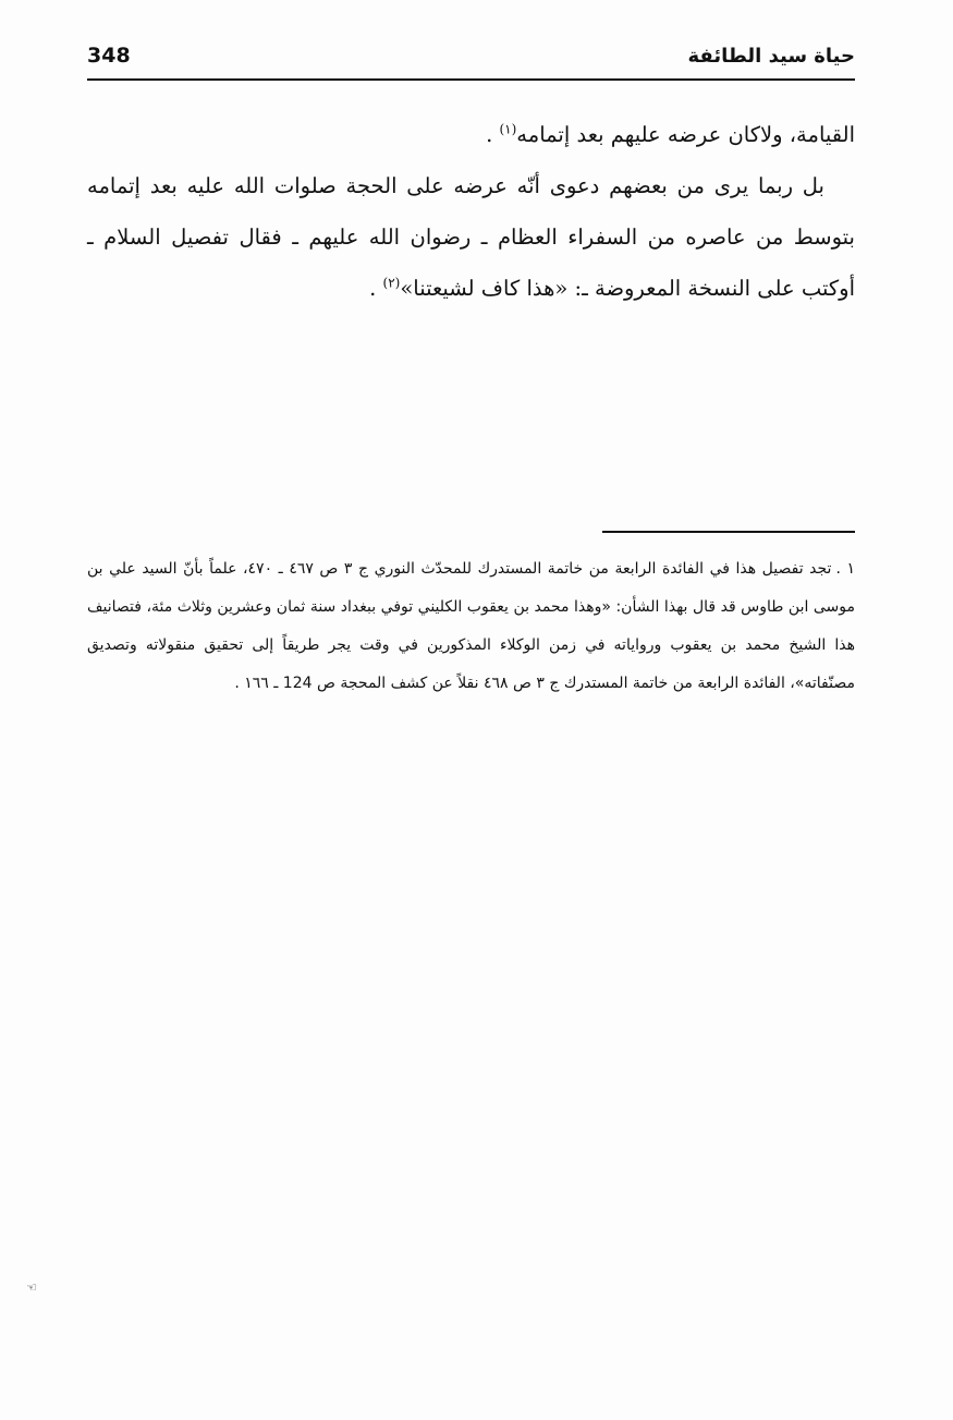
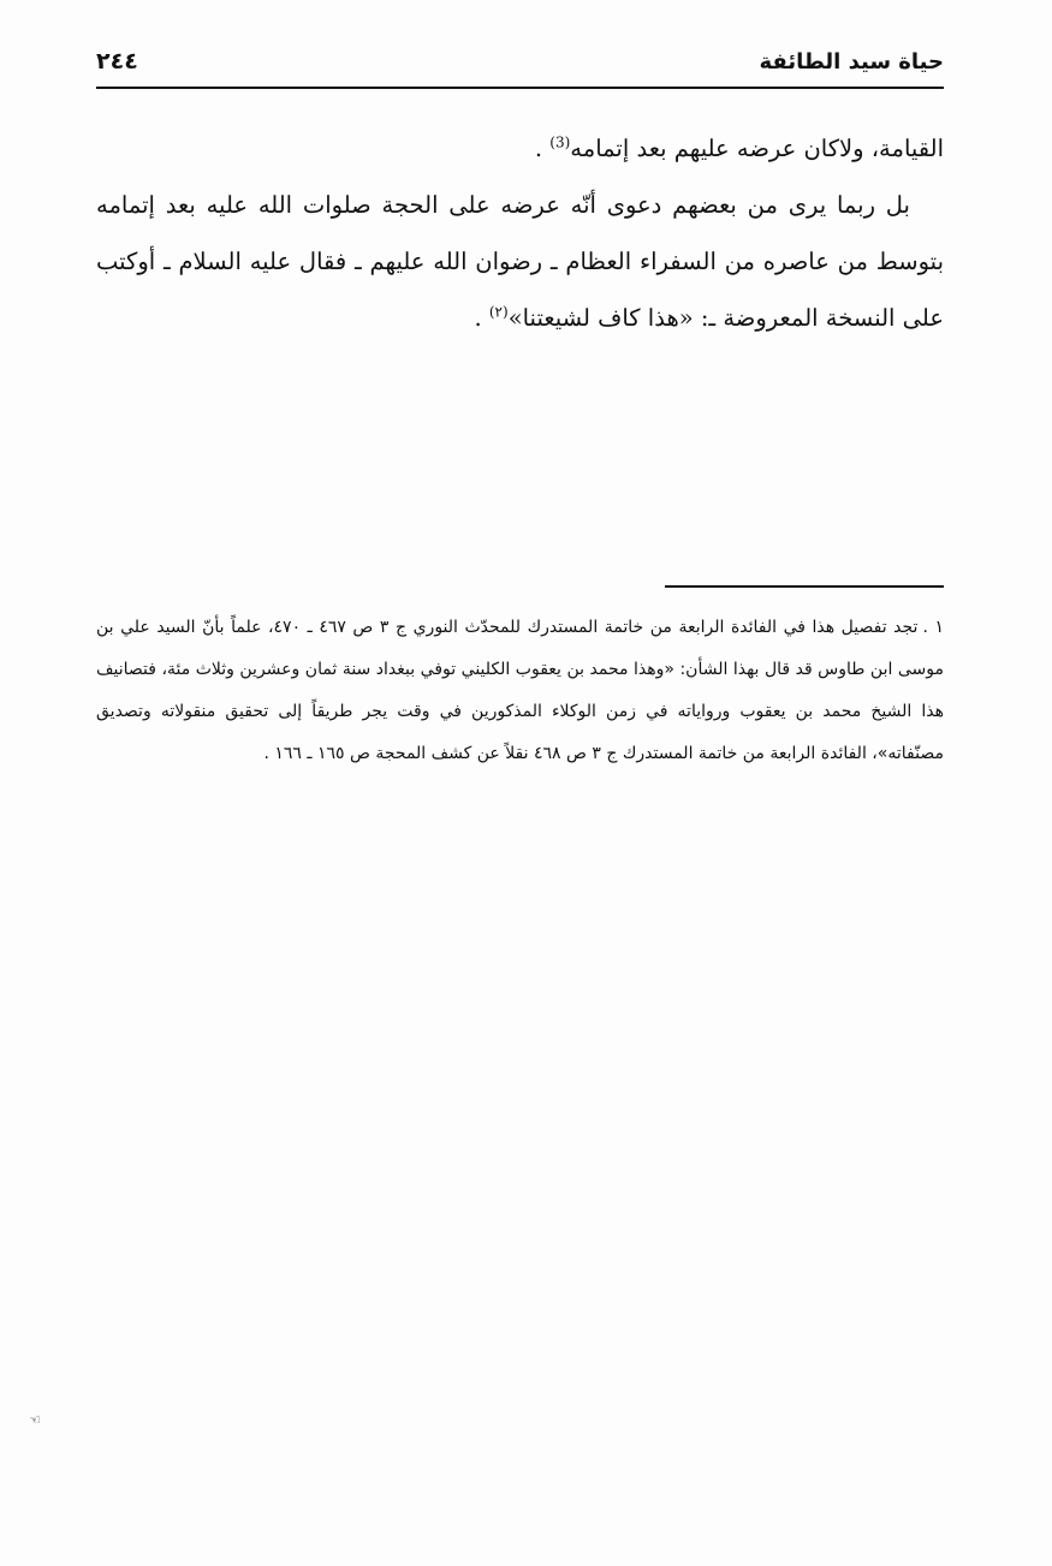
  حياة سيد الطائفة
- 348
+ ٢٤٤
- القيامة، ولاكان عرضه عليهم بعد إتمامه(١) .
+ القيامة، ولاكان عرضه عليهم بعد إتمامه(3) .
- بل ربما يرى من بعضهم دعوى أنّه عرضه على الحجة صلوات الله عليه بعد إتمامه بتوسط من عاصره من السفراء العظام ـ رضوان الله عليهم ـ فقال تفصيل السلام ـ أوكتب على النسخة المعروضة ـ: «هذا كاف لشيعتنا»(٢) .
+ بل ربما يرى من بعضهم دعوى أنّه عرضه على الحجة صلوات الله عليه بعد إتمامه بتوسط من عاصره من السفراء العظام ـ رضوان الله عليهم ـ فقال عليه السلام ـ أوكتب على النسخة المعروضة ـ: «هذا كاف لشيعتنا»(٢) .
- ١ .تجد تفصيل هذا في الفائدة الرابعة من خاتمة المستدرك للمحدّث النوري ج ٣ ص ٤٦٧ ـ ٤٧٠، علماً بأنّ السيد علي بن موسى ابن طاوس قد قال بهذا الشأن: «وهذا محمد بن يعقوب الكليني توفي ببغداد سنة ثمان وعشرين وثلاث مئة، فتصانيف هذا الشيخ محمد بن يعقوب ورواياته في زمن الوكلاء المذكورين في وقت يجر طريقاً إلى تحقيق منقولاته وتصديق مصنّفاته»، الفائدة الرابعة من خاتمة المستدرك ج ٣ ص ٤٦٨ نقلاً عن كشف المحجة ص 124 ـ ١٦٦ .
+ ١ .تجد تفصيل هذا في الفائدة الرابعة من خاتمة المستدرك للمحدّث النوري ج ٣ ص ٤٦٧ ـ ٤٧٠، علماً بأنّ السيد علي بن موسى ابن طاوس قد قال بهذا الشأن: «وهذا محمد بن يعقوب الكليني توفي ببغداد سنة ثمان وعشرين وثلاث مئة، فتصانيف هذا الشيخ محمد بن يعقوب ورواياته في زمن الوكلاء المذكورين في وقت يجر طريقاً إلى تحقيق منقولاته وتصديق مصنّفاته»، الفائدة الرابعة من خاتمة المستدرك ج ٣ ص ٤٦٨ نقلاً عن كشف المحجة ص ١٦٥ ـ ١٦٦ .
  ☜
